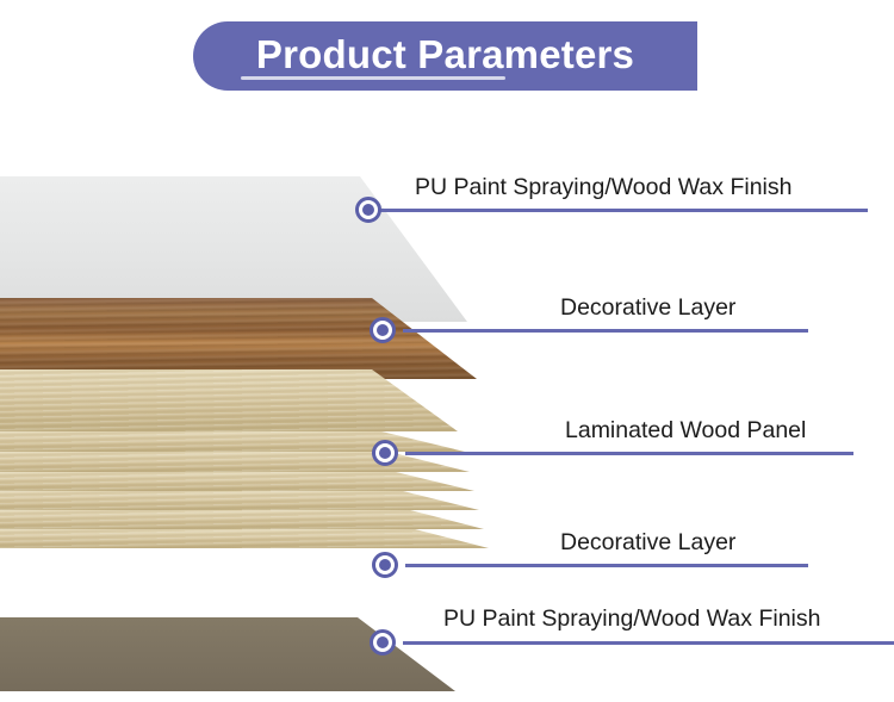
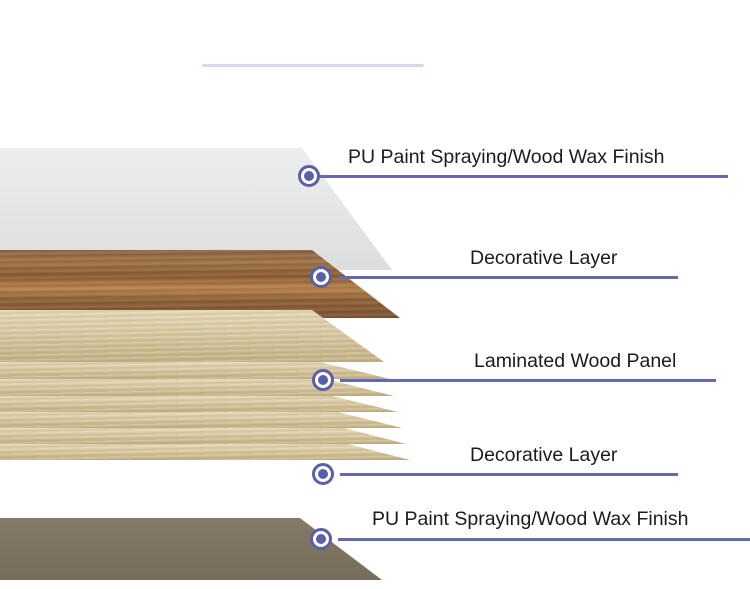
- Product Parameters
  PU Paint Spraying/Wood Wax Finish
  Decorative Layer
  Laminated Wood Panel
  Decorative Layer
  PU Paint Spraying/Wood Wax Finish
